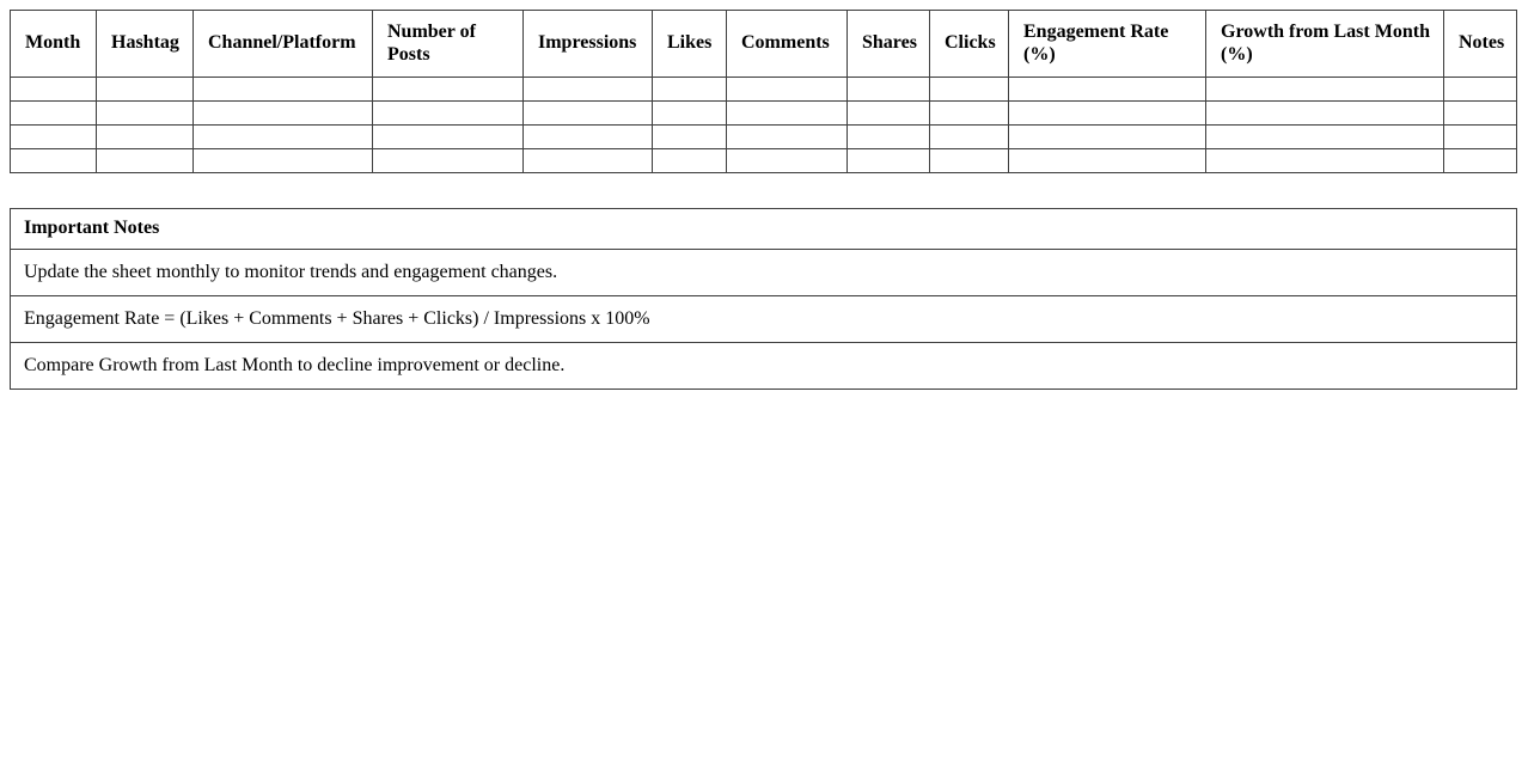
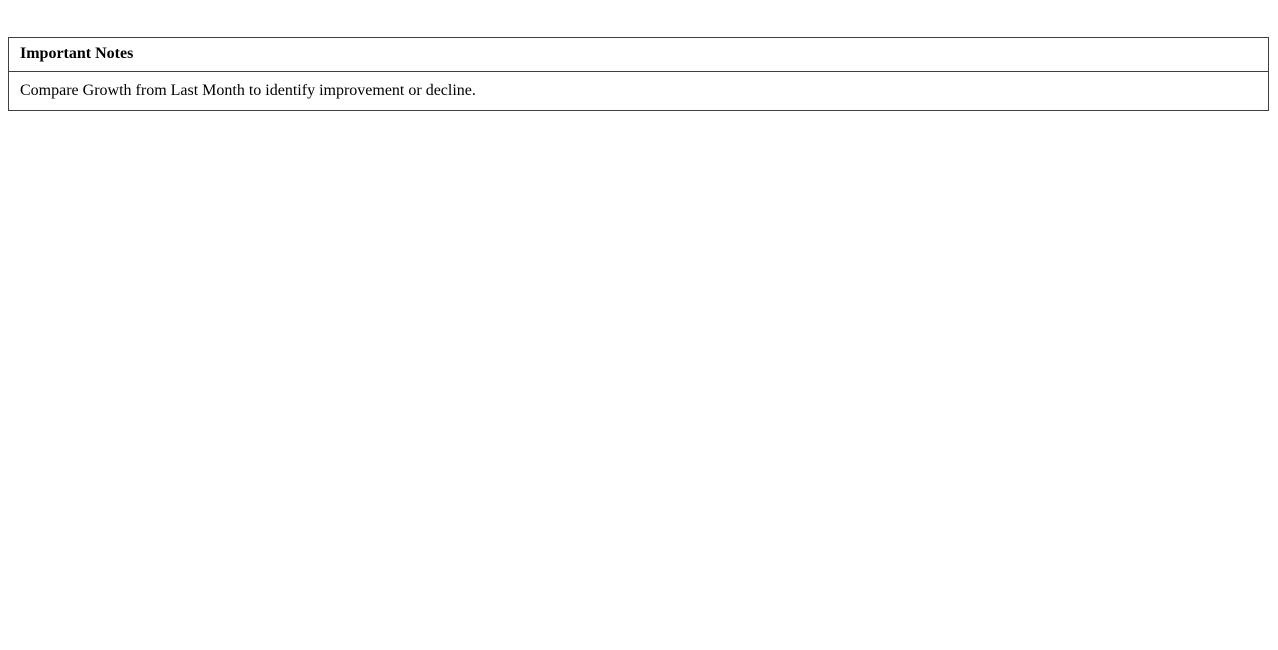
- Month	Hashtag	Channel/Platform	Number of Posts	Impressions	Likes	Comments	Shares	Clicks	Engagement Rate (%)	Growth from Last Month (%)	Notes
  Important Notes
- Update the sheet monthly to monitor trends and engagement changes.
- Engagement Rate = (Likes + Comments + Shares + Clicks) / Impressions x 100%
- Compare Growth from Last Month to decline improvement or decline.
+ Compare Growth from Last Month to identify improvement or decline.
